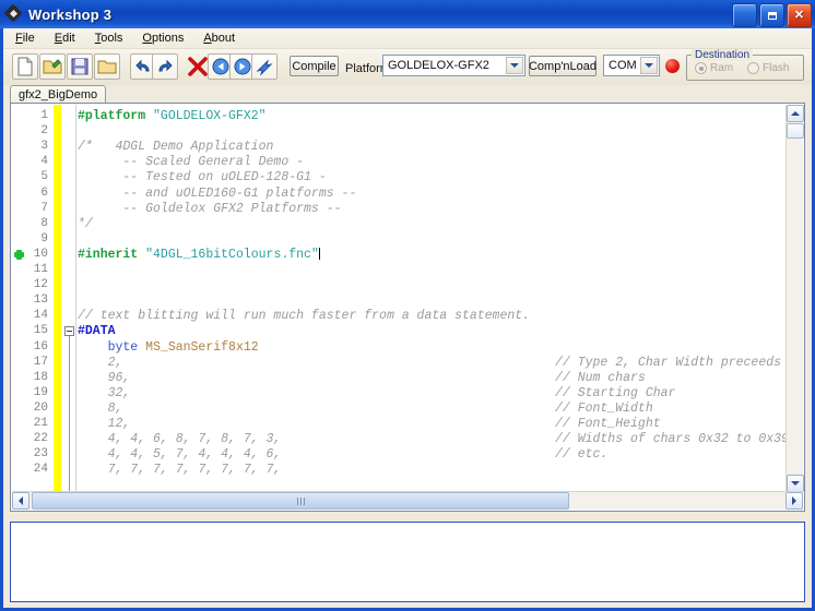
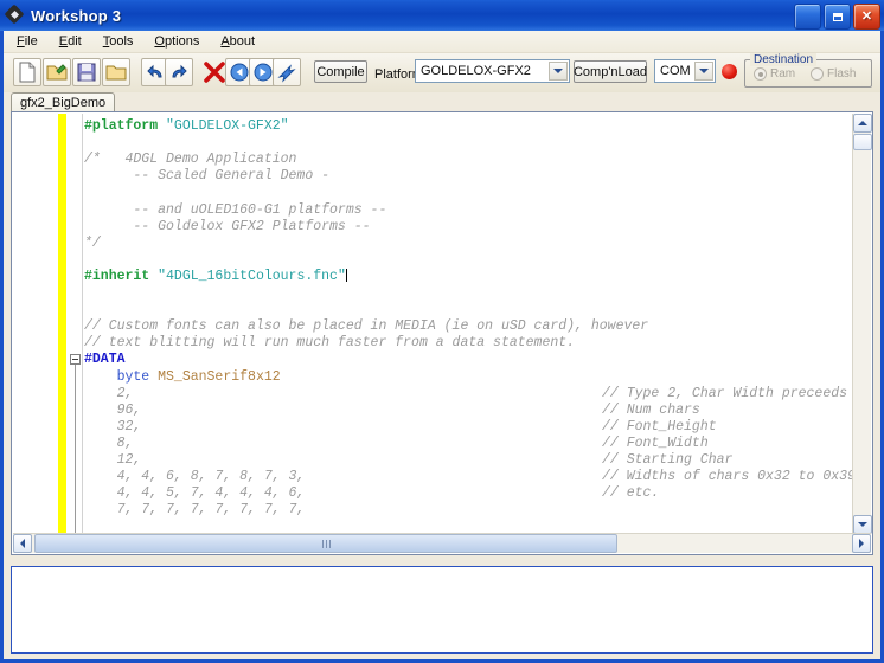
  Workshop 3
  ✕
  File
  Edit
  Tools
  Options
  About
  Compile
  Platfor
  GOLDELOX-GFX2
  Comp'nLoad
  COM
  Destination
  Ram
  Flash
  gfx2_BigDemo
- 1
- 2
- 3
- 4
- 5
- 6
- 7
- 8
- 9
- 10
- 11
- 12
- 13
- 14
- 15
- 16
- 17
- 18
- 19
- 20
- 21
- 22
- 23
- 24
  #platform "GOLDELOX-GFX2"
  /* 4DGL Demo Application
  -- Scaled General Demo -
- -- Tested on uOLED-128-G1 -
  -- and uOLED160-G1 platforms --
  -- Goldelox GFX2 Platforms --
  */
  #inherit "4DGL_16bitColours.fnc"
+ // Custom fonts can also be placed in MEDIA (ie on uSD card), however
  // text blitting will run much faster from a data statement.
  #DATA
  byte MS_SanSerif8x12
  2,
  // Type 2, Char Width preceeds
  96,
  // Num chars
  32,
- // Starting Char
+ // Font_Height
  8,
  // Font_Width
  12,
- // Font_Height
+ // Starting Char
  4, 4, 6, 8, 7, 8, 7, 3,
  // Widths of chars 0x32 to 0x3
  4, 4, 5, 7, 4, 4, 4, 6,
  // etc.
  7, 7, 7, 7, 7, 7, 7, 7,
